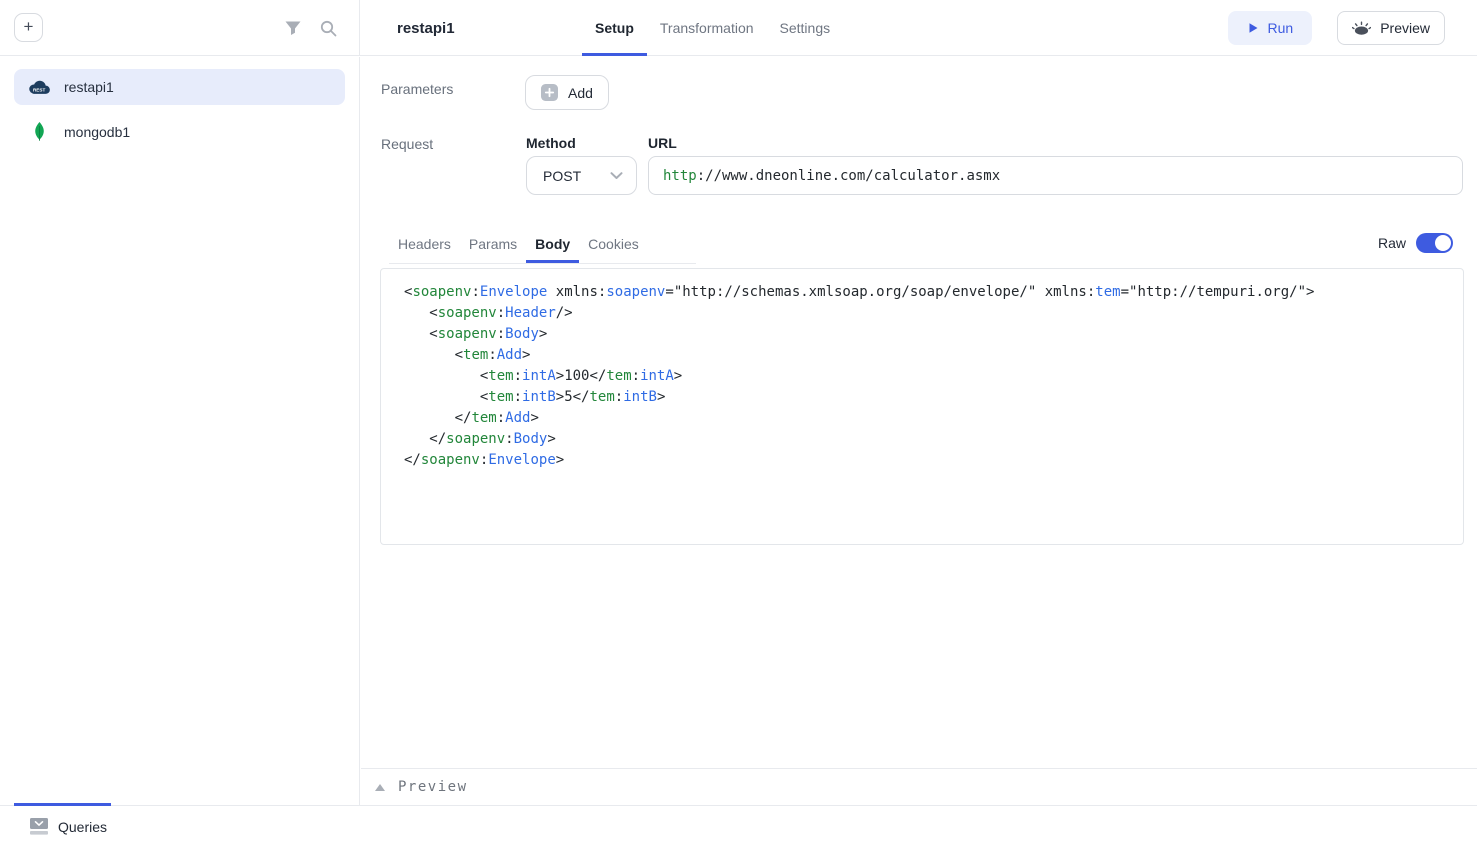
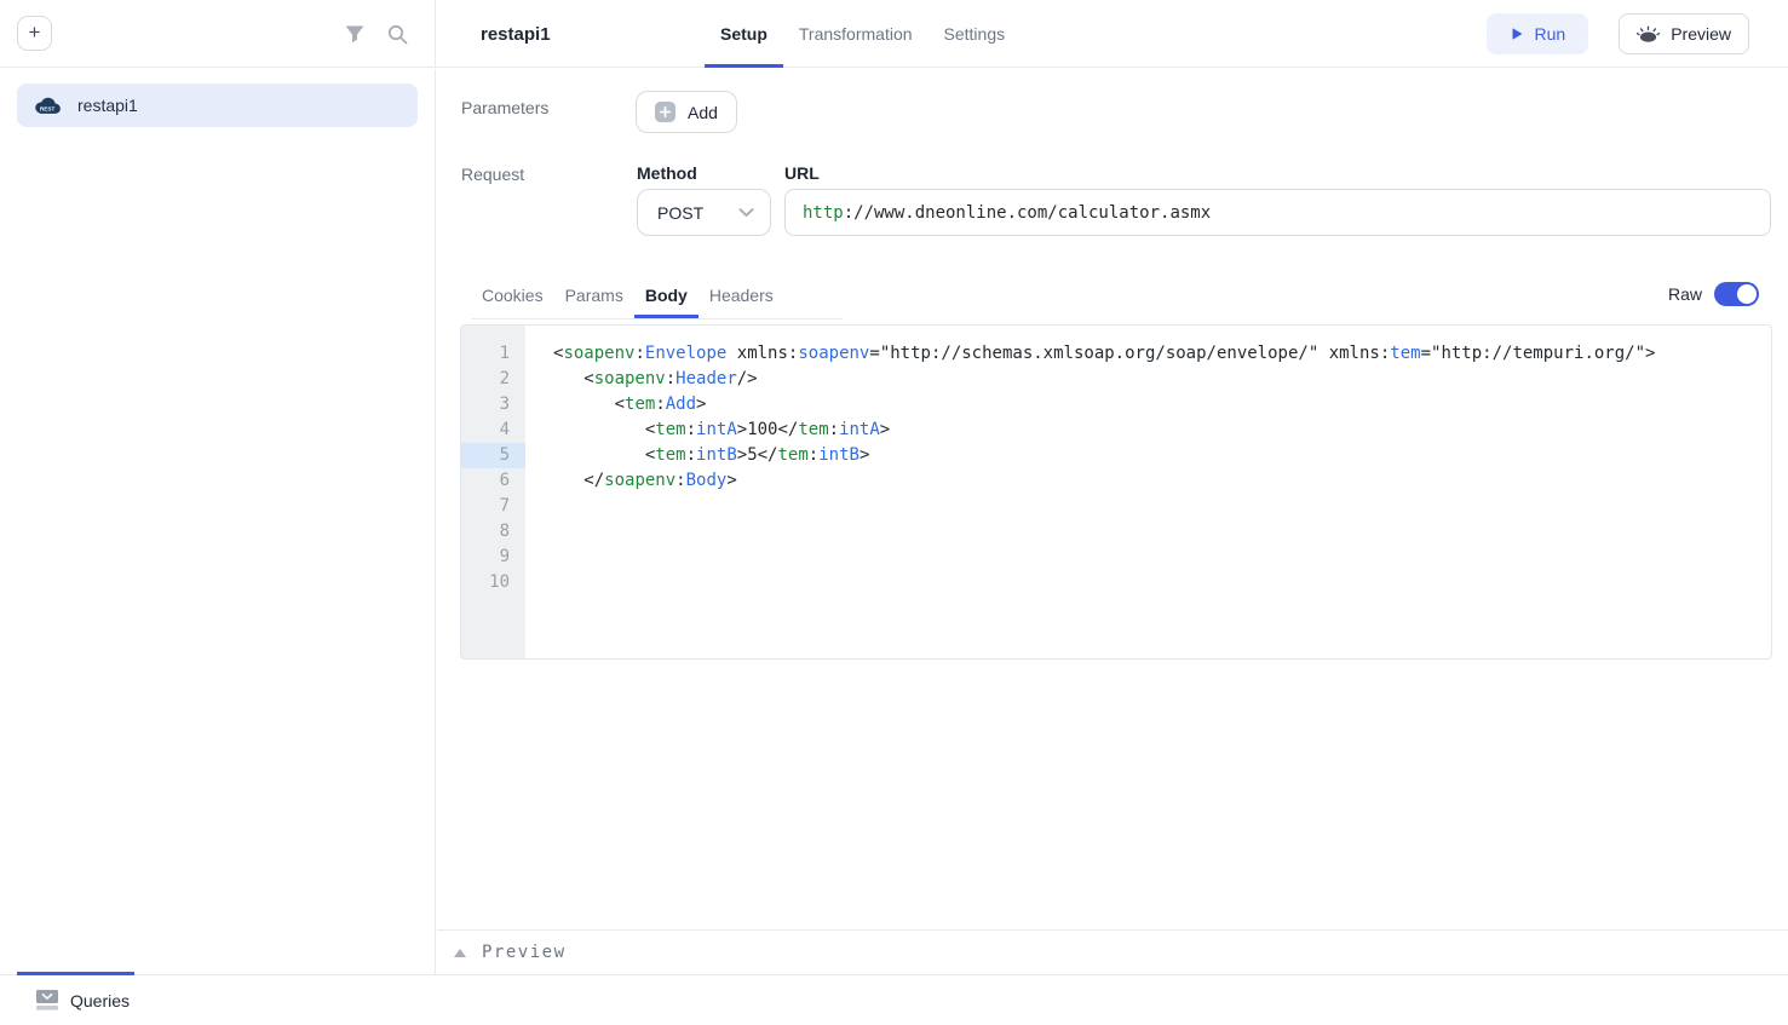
  +
  restapi1
  Setup
  Transformation
  Settings
  Run
  Preview
  restapi1
- mongodb1
  Parameters
  Add
  Request
  Method
  POST
  URL
  http
  ://www.dneonline.com/calculator.asmx
- Headers
+ Cookies
  Params
  Body
- Cookies
+ Headers
  Raw
+ 1
+ 2
+ 3
+ 4
+ 5
+ 6
+ 7
+ 8
+ 9
+ 10
  <soapenv:Envelope xmlns:soapenv="http://schemas.xmlsoap.org/soap/envelope/" xmlns:tem="http://tempuri.org/">
  <soapenv:Header/>
- <soapenv:Body>
  <tem:Add>
  <tem:intA>100</tem:intA>
  <tem:intB>5</tem:intB>
- </tem:Add>
  </soapenv:Body>
- </soapenv:Envelope>
  Preview
  Queries
